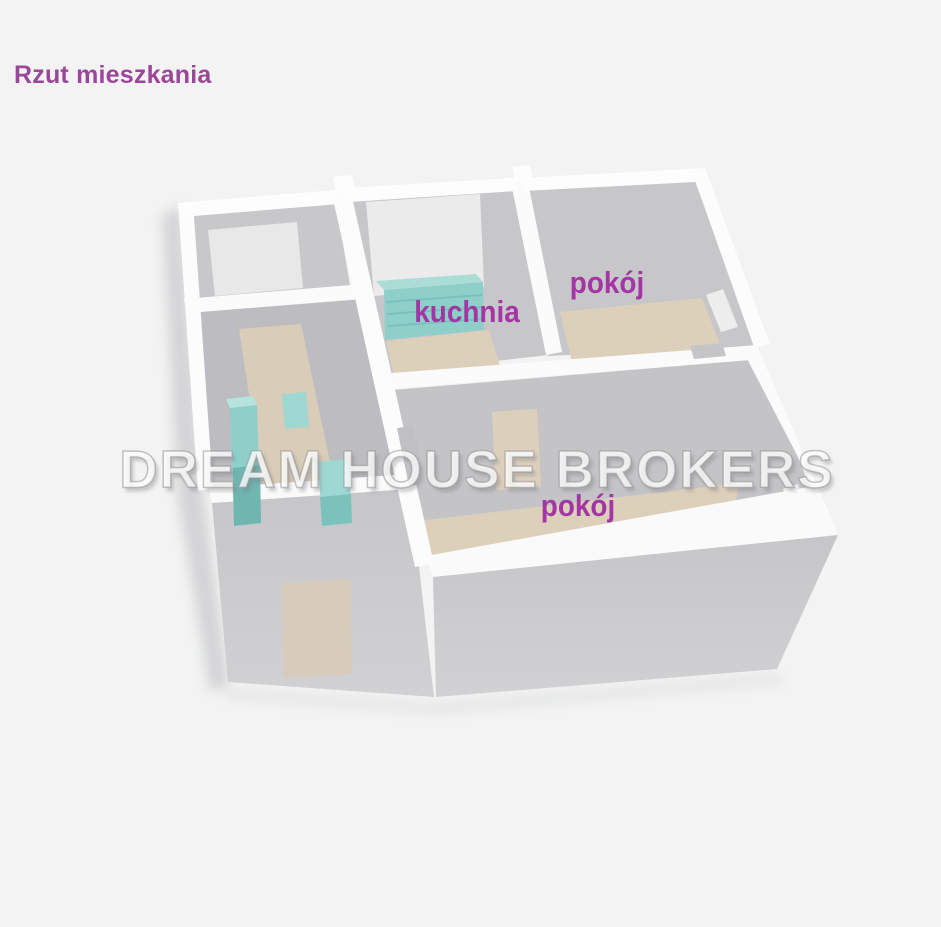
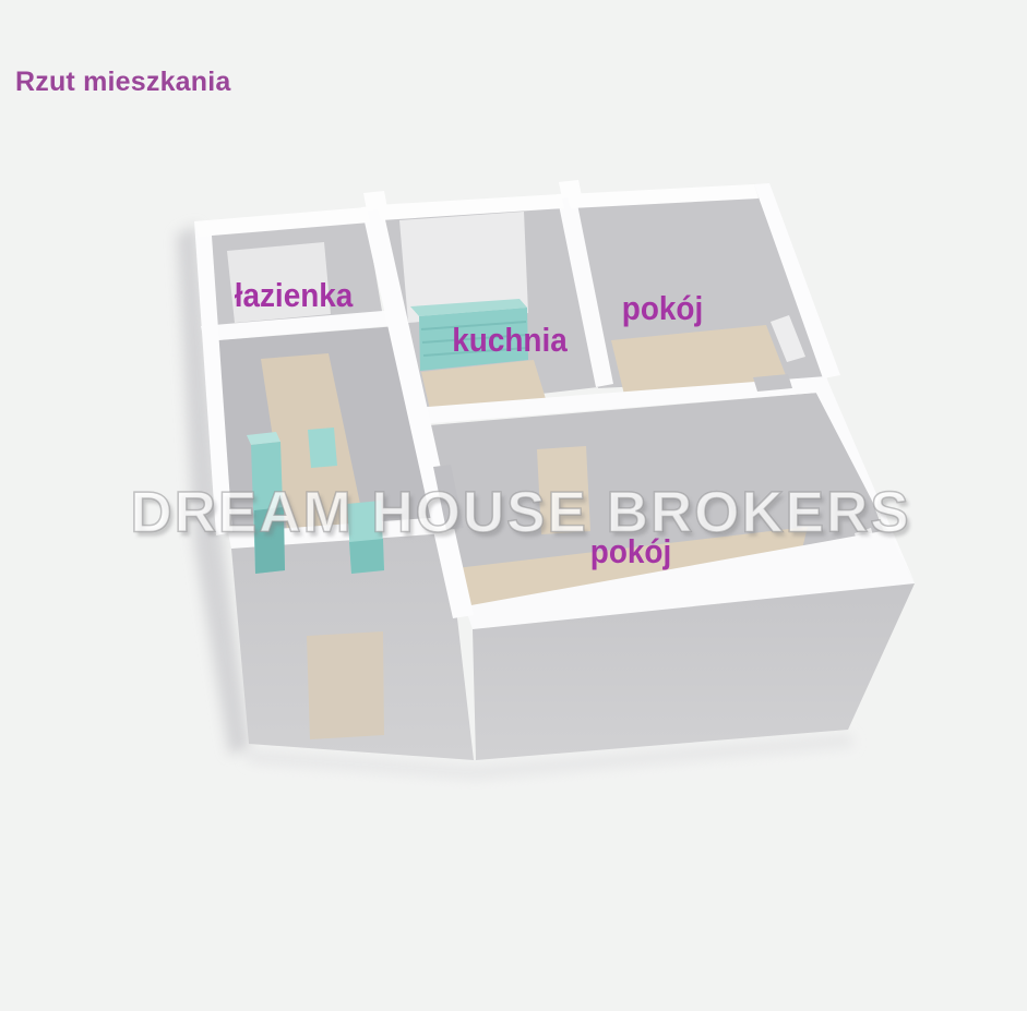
  Rzut mieszkania
  DREAM HOUSE BROKERS
+ łazienka
  kuchnia
  pokój
  pokój
